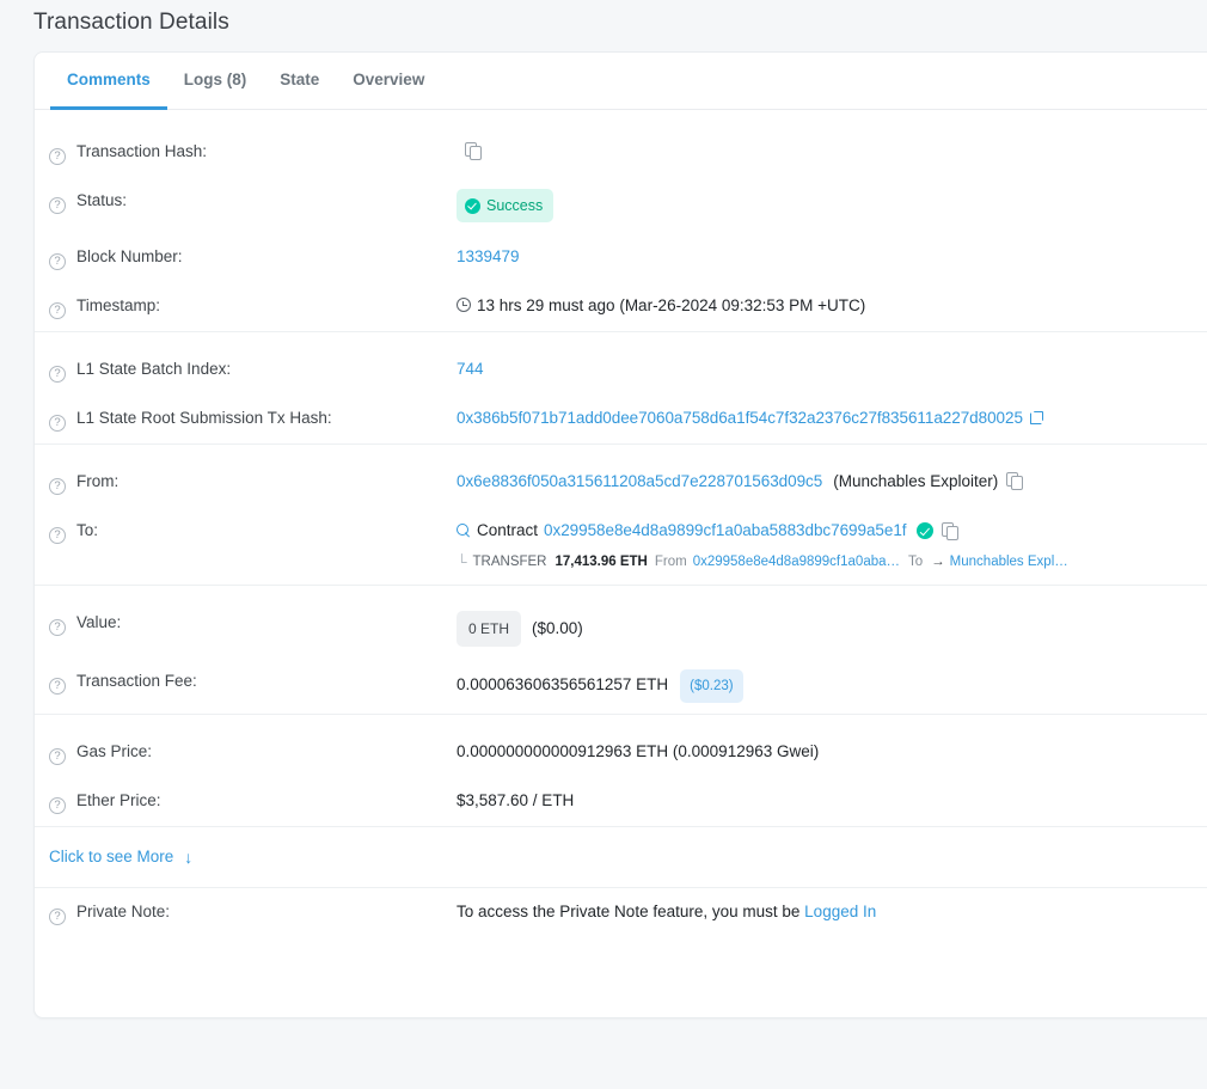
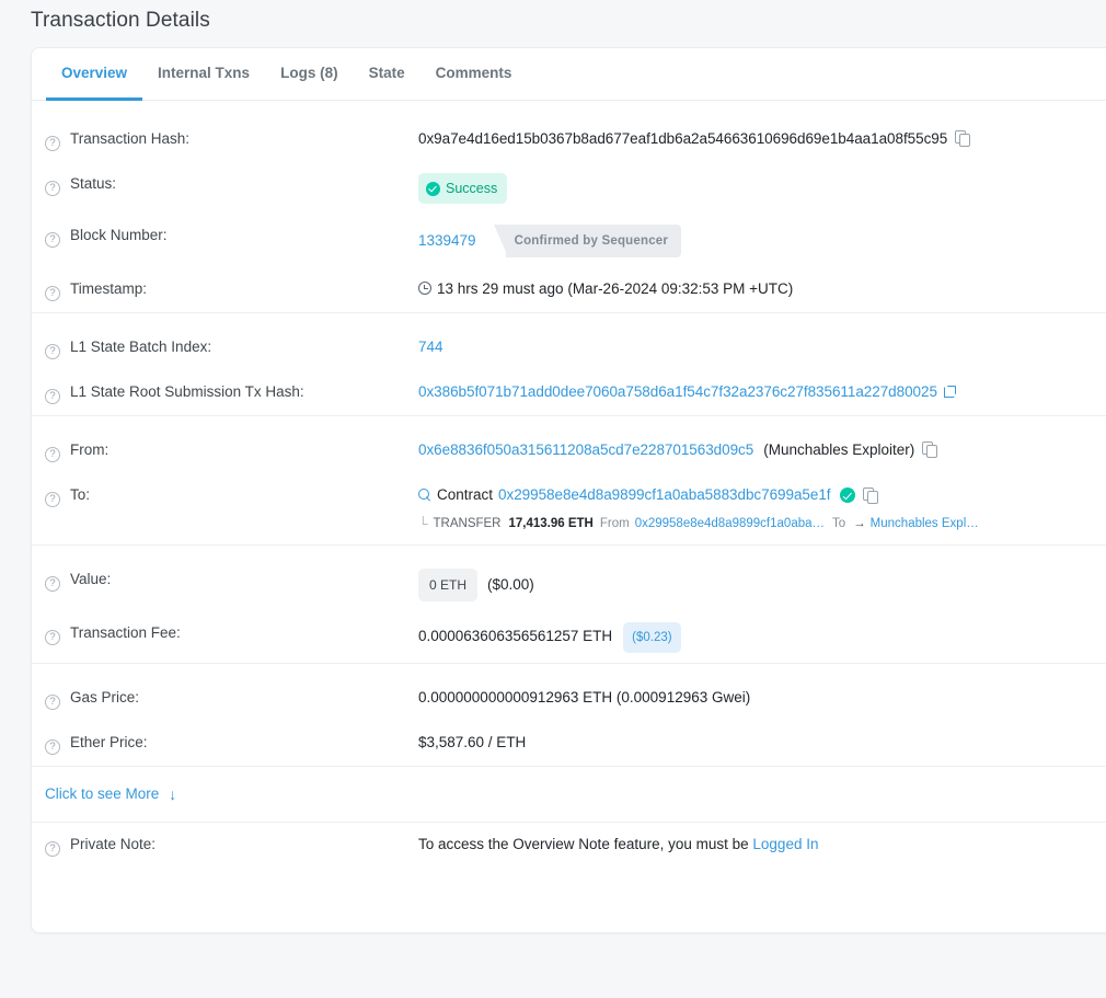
  Transaction Details
- Comments
+ Overview
+ Internal Txns
  Logs (8)
  State
- Overview
+ Comments
  ?
  Transaction Hash:
+ 0x9a7e4d16ed15b0367b8ad677eaf1db6a2a54663610696d69e1b4aa1a08f55c95
  ?
  Status:
  Success
  ?
  Block Number:
  1339479
+ Confirmed by Sequencer
  ?
  Timestamp:
  13 hrs 29 must ago (Mar-26-2024 09:32:53 PM +UTC)
  ?
  L1 State Batch Index:
  744
  ?
  L1 State Root Submission Tx Hash:
  0x386b5f071b71add0dee7060a758d6a1f54c7f32a2376c27f835611a227d80025
  ?
  From:
  0x6e8836f050a315611208a5cd7e228701563d09c5 (Munchables Exploiter)
  ?
  To:
  Contract
  0x29958e8e4d8a9899cf1a0aba5883dbc7699a5e1f
  └
  TRANSFER
  17,413.96 ETH
  From
  0x29958e8e4d8a9899cf1a0aba…
  To
  →
  Munchables Expl…
  ?
  Value:
  0 ETH ($0.00)
  ?
  Transaction Fee:
  0.000063606356561257 ETH ($0.23)
  ?
  Gas Price:
  0.000000000000912963 ETH (0.000912963 Gwei)
  ?
  Ether Price:
  $3,587.60 / ETH
  Click to see More
  ↓
  ?
  Private Note:
- To access the Private Note feature, you must be Logged In
+ To access the Overview Note feature, you must be Logged In
